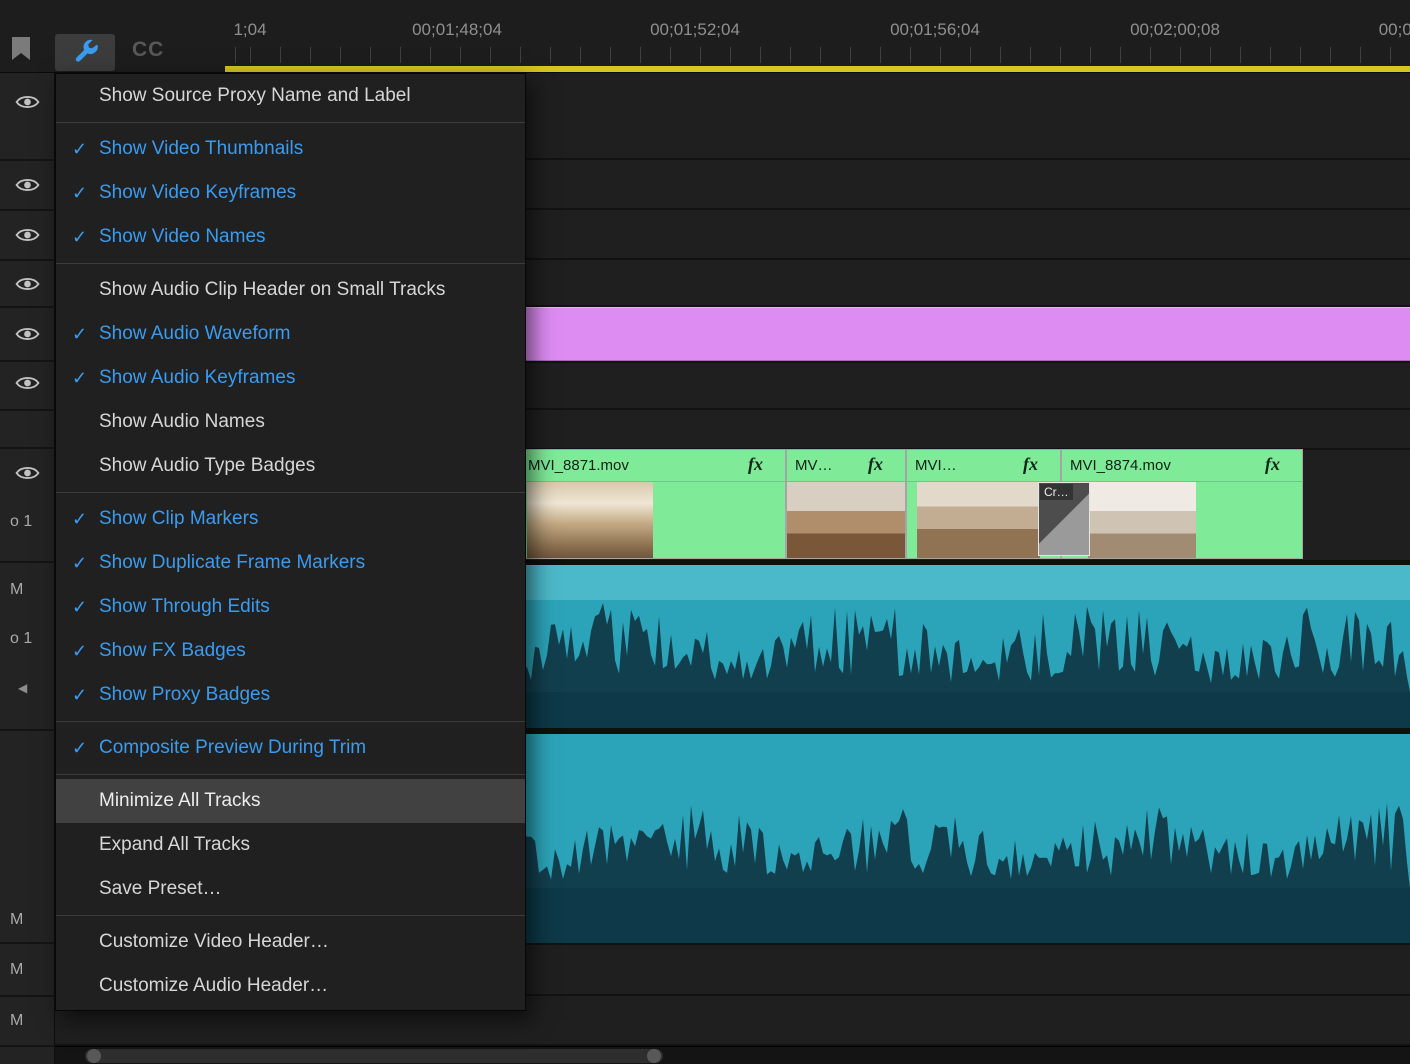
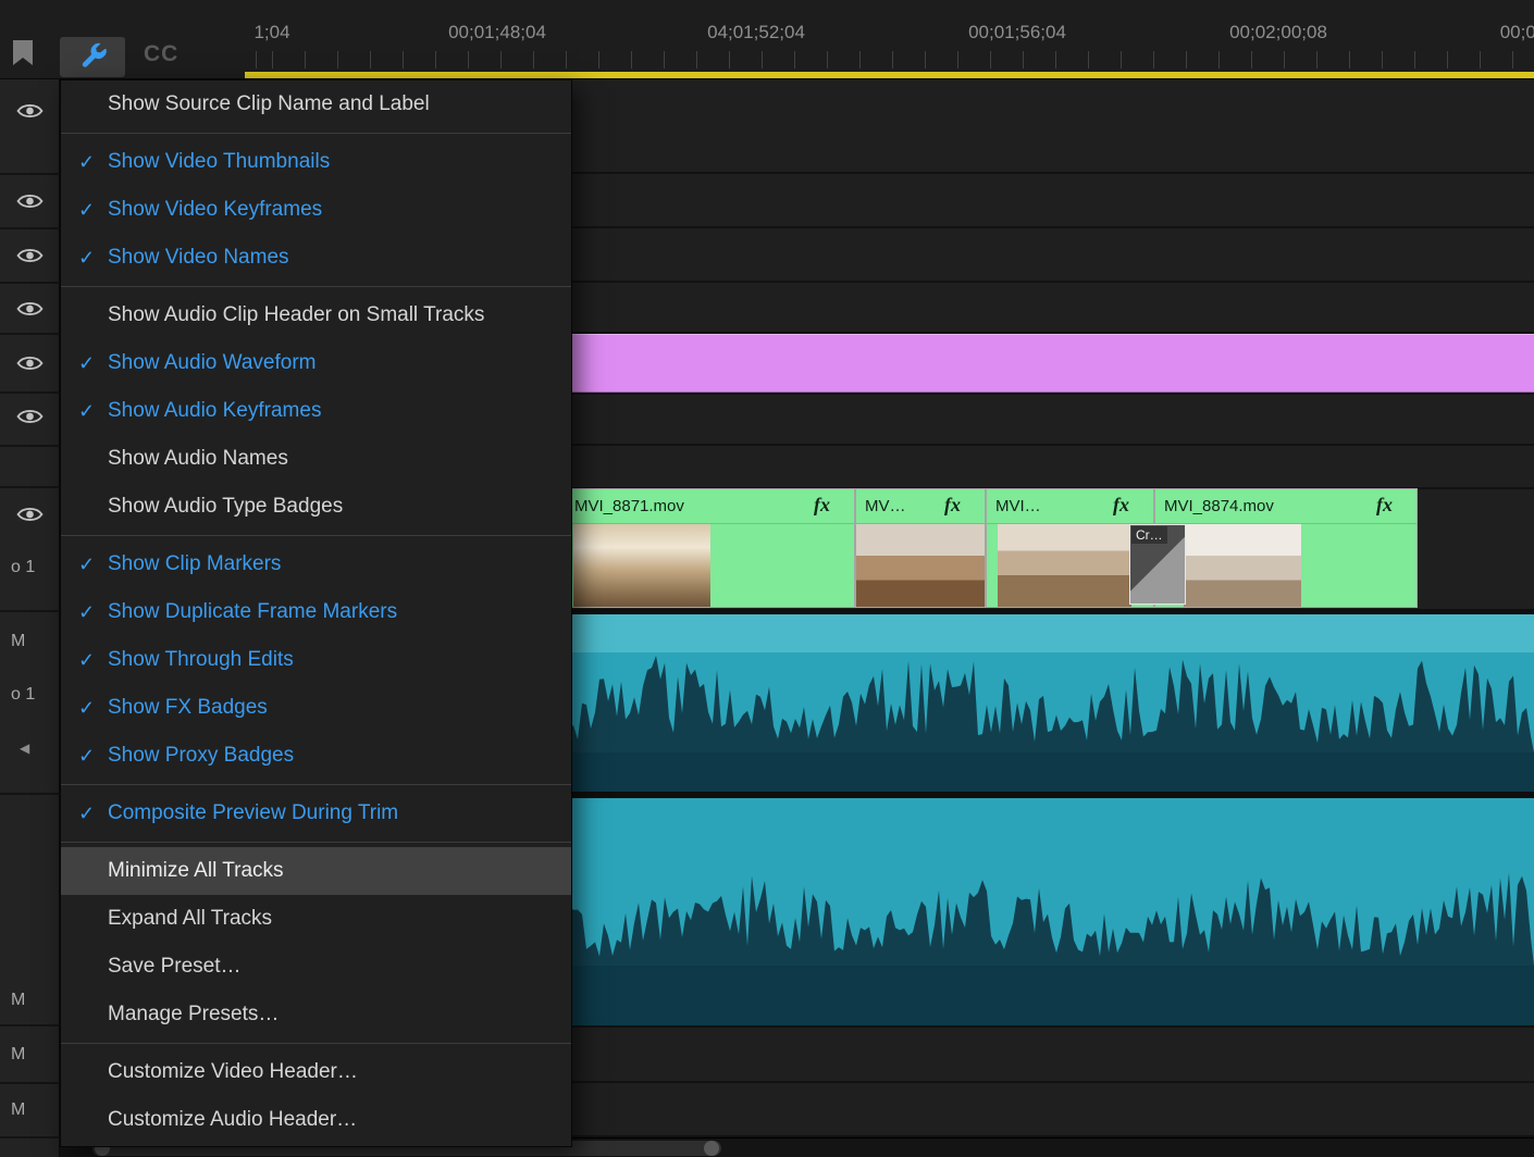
  MVI_8871.mov
  fx
  MV…
  fx
  MVI…
  fx
  MVI_8874.mov
  fx
  Cr…
  o 1
  M
  o 1
  ◀
  M
  M
  M
  CC
  1;04
  00;01;48;04
- 00;01;52;04
+ 04;01;52;04
  00;01;56;04
  00;02;00;08
  00;0
- Show Source Proxy Name and Label
+ Show Source Clip Name and Label
  ✓
  Show Video Thumbnails
  ✓
  Show Video Keyframes
  ✓
  Show Video Names
  Show Audio Clip Header on Small Tracks
  ✓
  Show Audio Waveform
  ✓
  Show Audio Keyframes
  Show Audio Names
  Show Audio Type Badges
  ✓
  Show Clip Markers
  ✓
  Show Duplicate Frame Markers
  ✓
  Show Through Edits
  ✓
  Show FX Badges
  ✓
  Show Proxy Badges
  ✓
  Composite Preview During Trim
  Minimize All Tracks
  Expand All Tracks
  Save Preset…
+ Manage Presets…
  Customize Video Header…
  Customize Audio Header…
